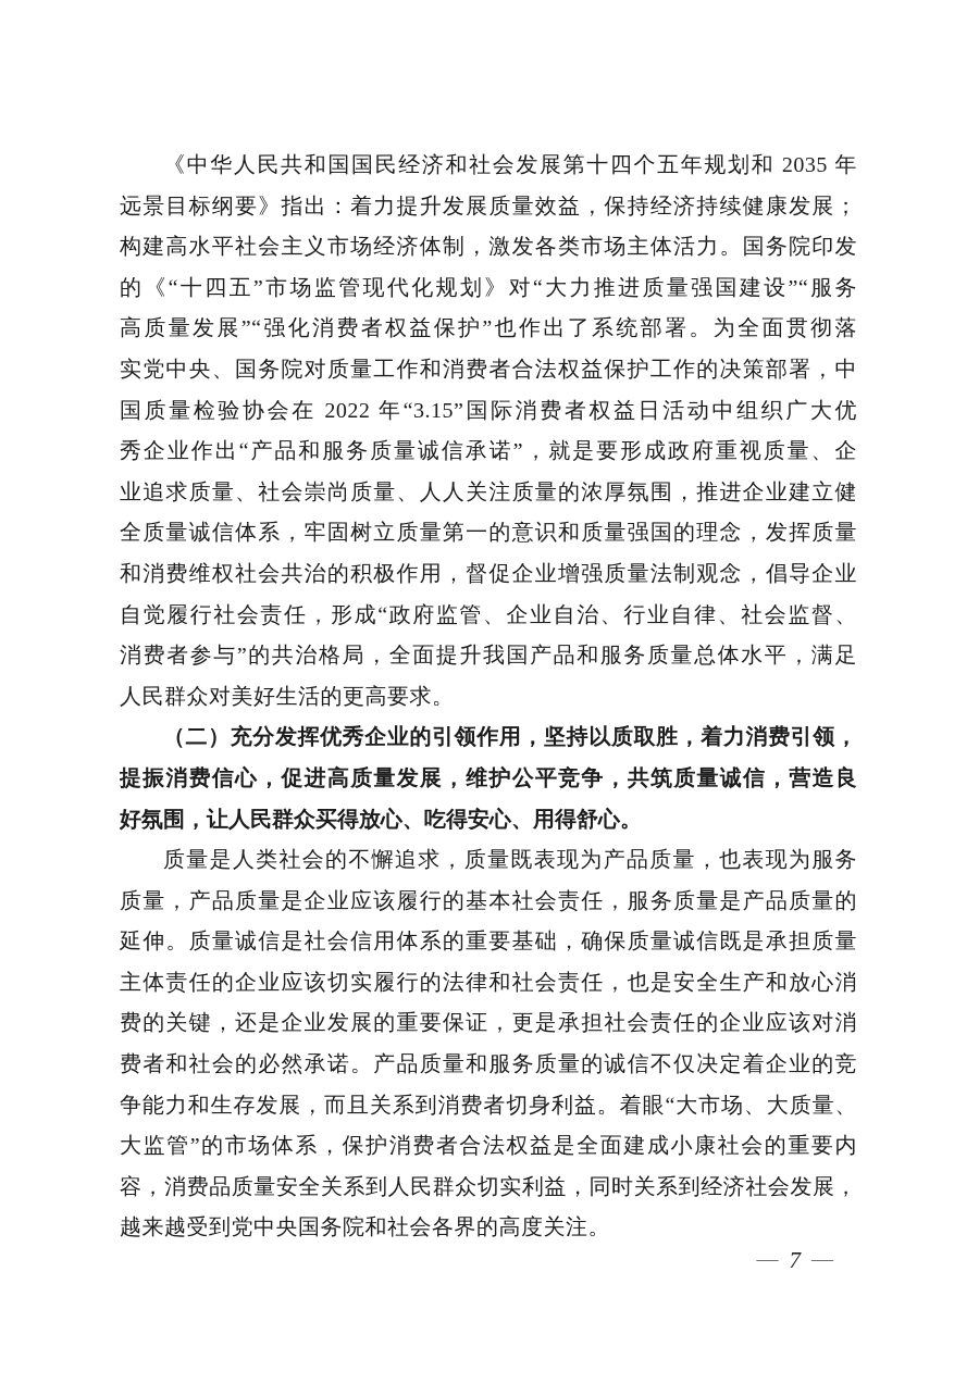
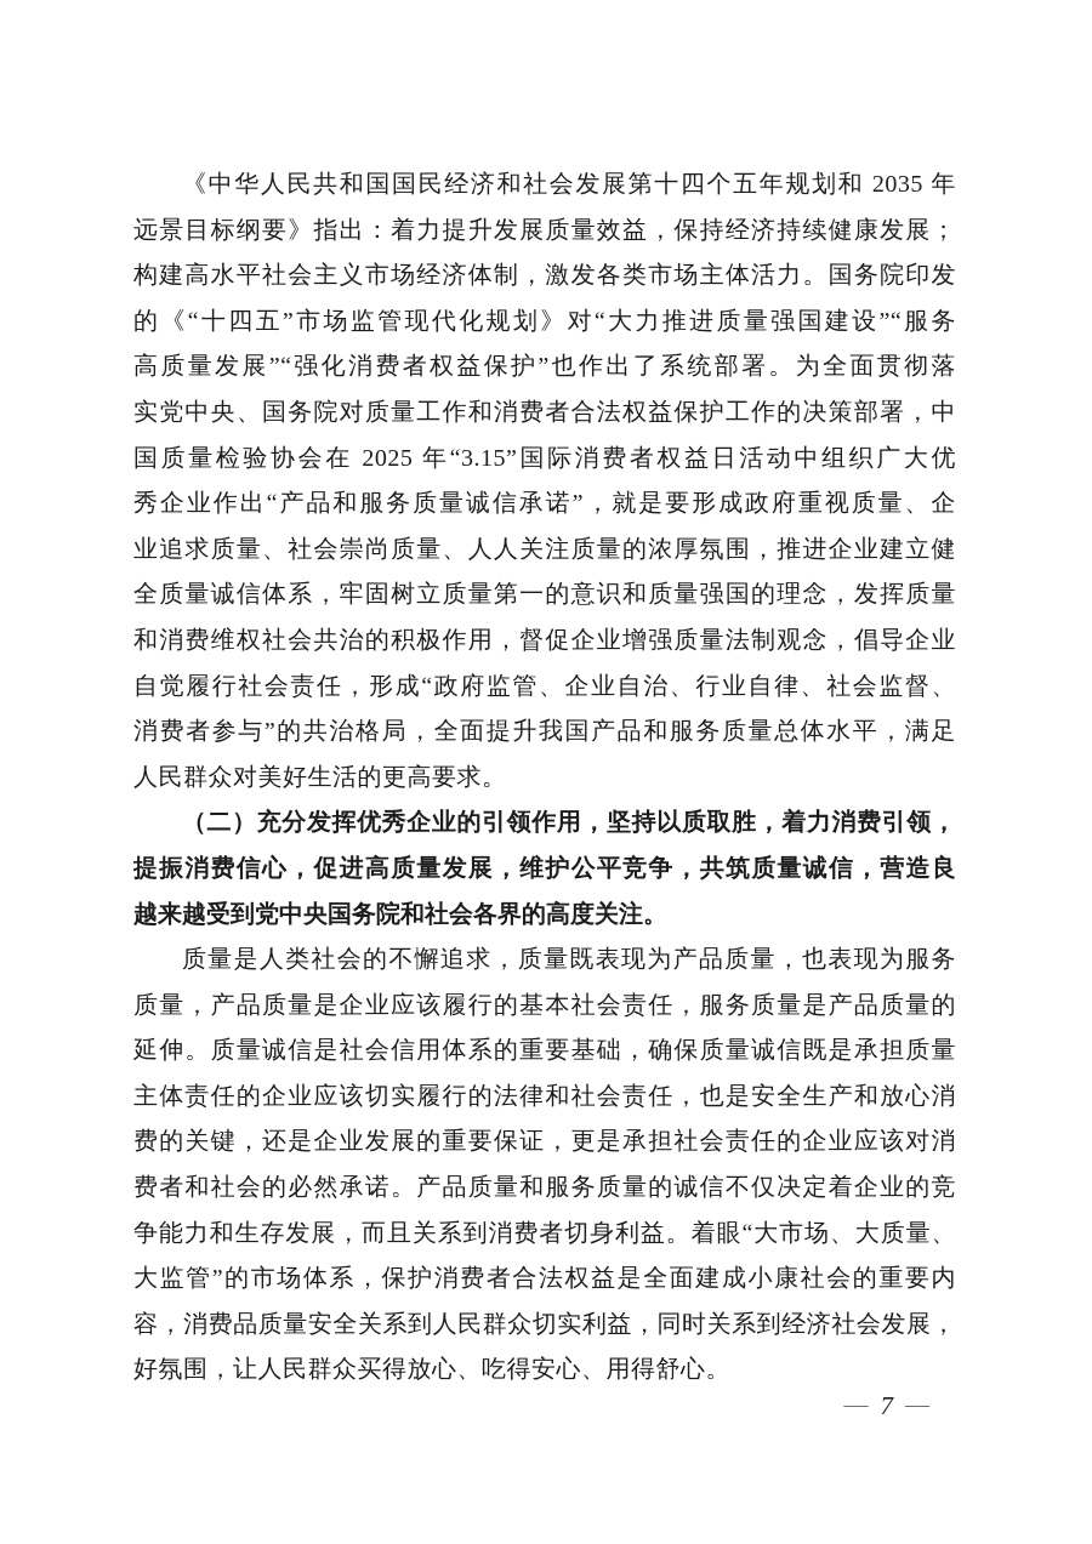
  《中华人民共和国国民经济和社会发展第十四个五年规划和 2035 年
  远景目标纲要》指出：着力提升发展质量效益，保持经济持续健康发展；
  构建高水平社会主义市场经济体制，激发各类市场主体活力。国务院印发
  的《“十四五”市场监管现代化规划》对“大力推进质量强国建设”“服务
  高质量发展”“强化消费者权益保护”也作出了系统部署。为全面贯彻落
  实党中央、国务院对质量工作和消费者合法权益保护工作的决策部署，中
- 国质量检验协会在 2022 年“3.15”国际消费者权益日活动中组织广大优
+ 国质量检验协会在 2025 年“3.15”国际消费者权益日活动中组织广大优
  秀企业作出“产品和服务质量诚信承诺”，就是要形成政府重视质量、企
  业追求质量、社会崇尚质量、人人关注质量的浓厚氛围，推进企业建立健
  全质量诚信体系，牢固树立质量第一的意识和质量强国的理念，发挥质量
  和消费维权社会共治的积极作用，督促企业增强质量法制观念，倡导企业
  自觉履行社会责任，形成“政府监管、企业自治、行业自律、社会监督、
  消费者参与”的共治格局，全面提升我国产品和服务质量总体水平，满足
  人民群众对美好生活的更高要求。
  （二）充分发挥优秀企业的引领作用，坚持以质取胜，着力消费引领，
  提振消费信心，促进高质量发展，维护公平竞争，共筑质量诚信，营造良
- 好氛围，让人民群众买得放心、吃得安心、用得舒心。
+ 越来越受到党中央国务院和社会各界的高度关注。
  质量是人类社会的不懈追求，质量既表现为产品质量，也表现为服务
  质量，产品质量是企业应该履行的基本社会责任，服务质量是产品质量的
  延伸。质量诚信是社会信用体系的重要基础，确保质量诚信既是承担质量
  主体责任的企业应该切实履行的法律和社会责任，也是安全生产和放心消
  费的关键，还是企业发展的重要保证，更是承担社会责任的企业应该对消
  费者和社会的必然承诺。产品质量和服务质量的诚信不仅决定着企业的竞
  争能力和生存发展，而且关系到消费者切身利益。着眼“大市场、大质量、
  大监管”的市场体系，保护消费者合法权益是全面建成小康社会的重要内
  容，消费品质量安全关系到人民群众切实利益，同时关系到经济社会发展，
- 越来越受到党中央国务院和社会各界的高度关注。
+ 好氛围，让人民群众买得放心、吃得安心、用得舒心。
  —
  7
  —
